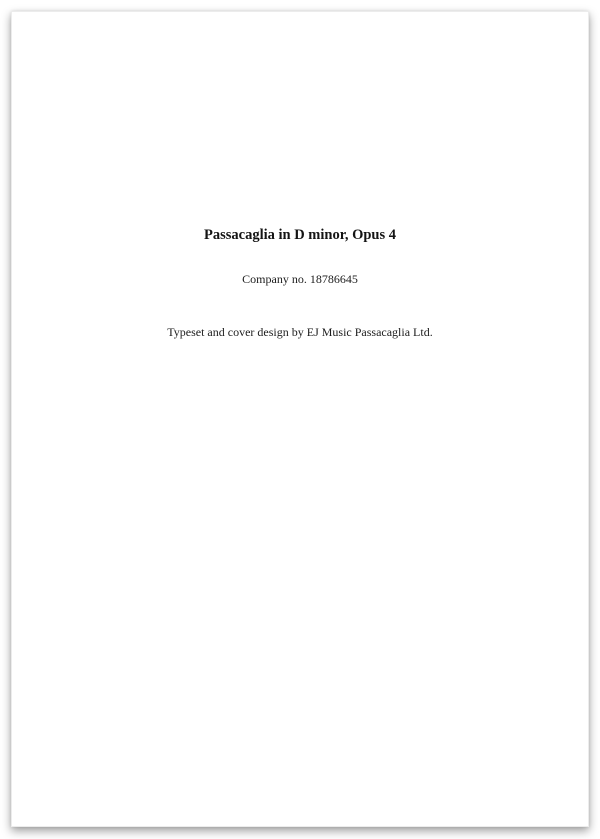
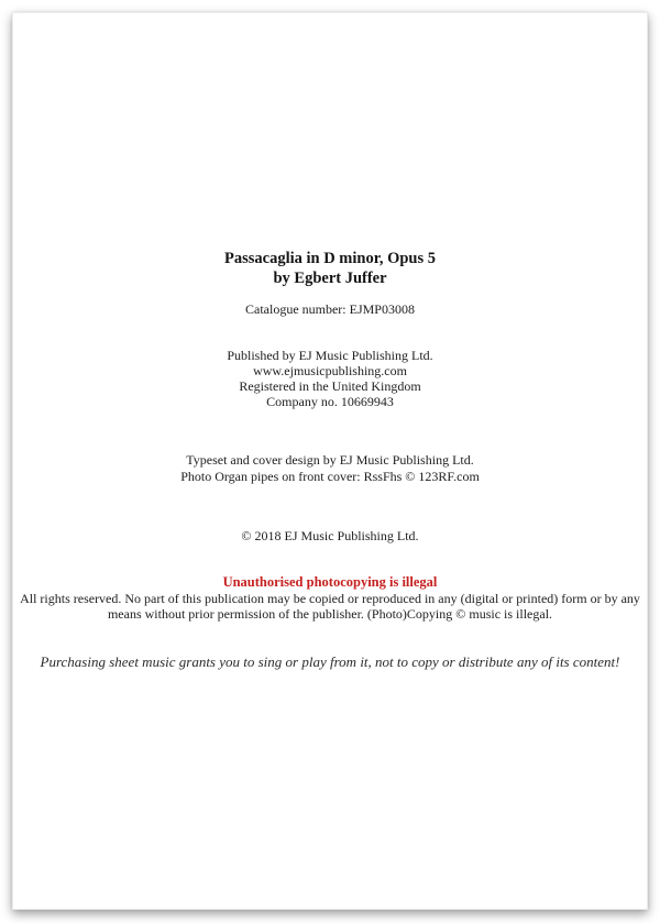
- Passacaglia in D minor, Opus 4
+ Passacaglia in D minor, Opus 5
+ by Egbert Juffer
+ Catalogue number: EJMP03008
+ Published by EJ Music Publishing Ltd.
+ www.ejmusicpublishing.com
+ Registered in the United Kingdom
- Company no. 18786645
+ Company no. 10669943
- Typeset and cover design by EJ Music Passacaglia Ltd.
+ Typeset and cover design by EJ Music Publishing Ltd.
+ Photo Organ pipes on front cover: RssFhs © 123RF.com
+ © 2018 EJ Music Publishing Ltd.
+ Unauthorised photocopying is illegal
+ All rights reserved. No part of this publication may be copied or reproduced in any (digital or printed) form or by any means without prior permission of the publisher. (Photo)Copying © music is illegal.
+ Purchasing sheet music grants you to sing or play from it, not to copy or distribute any of its content!
